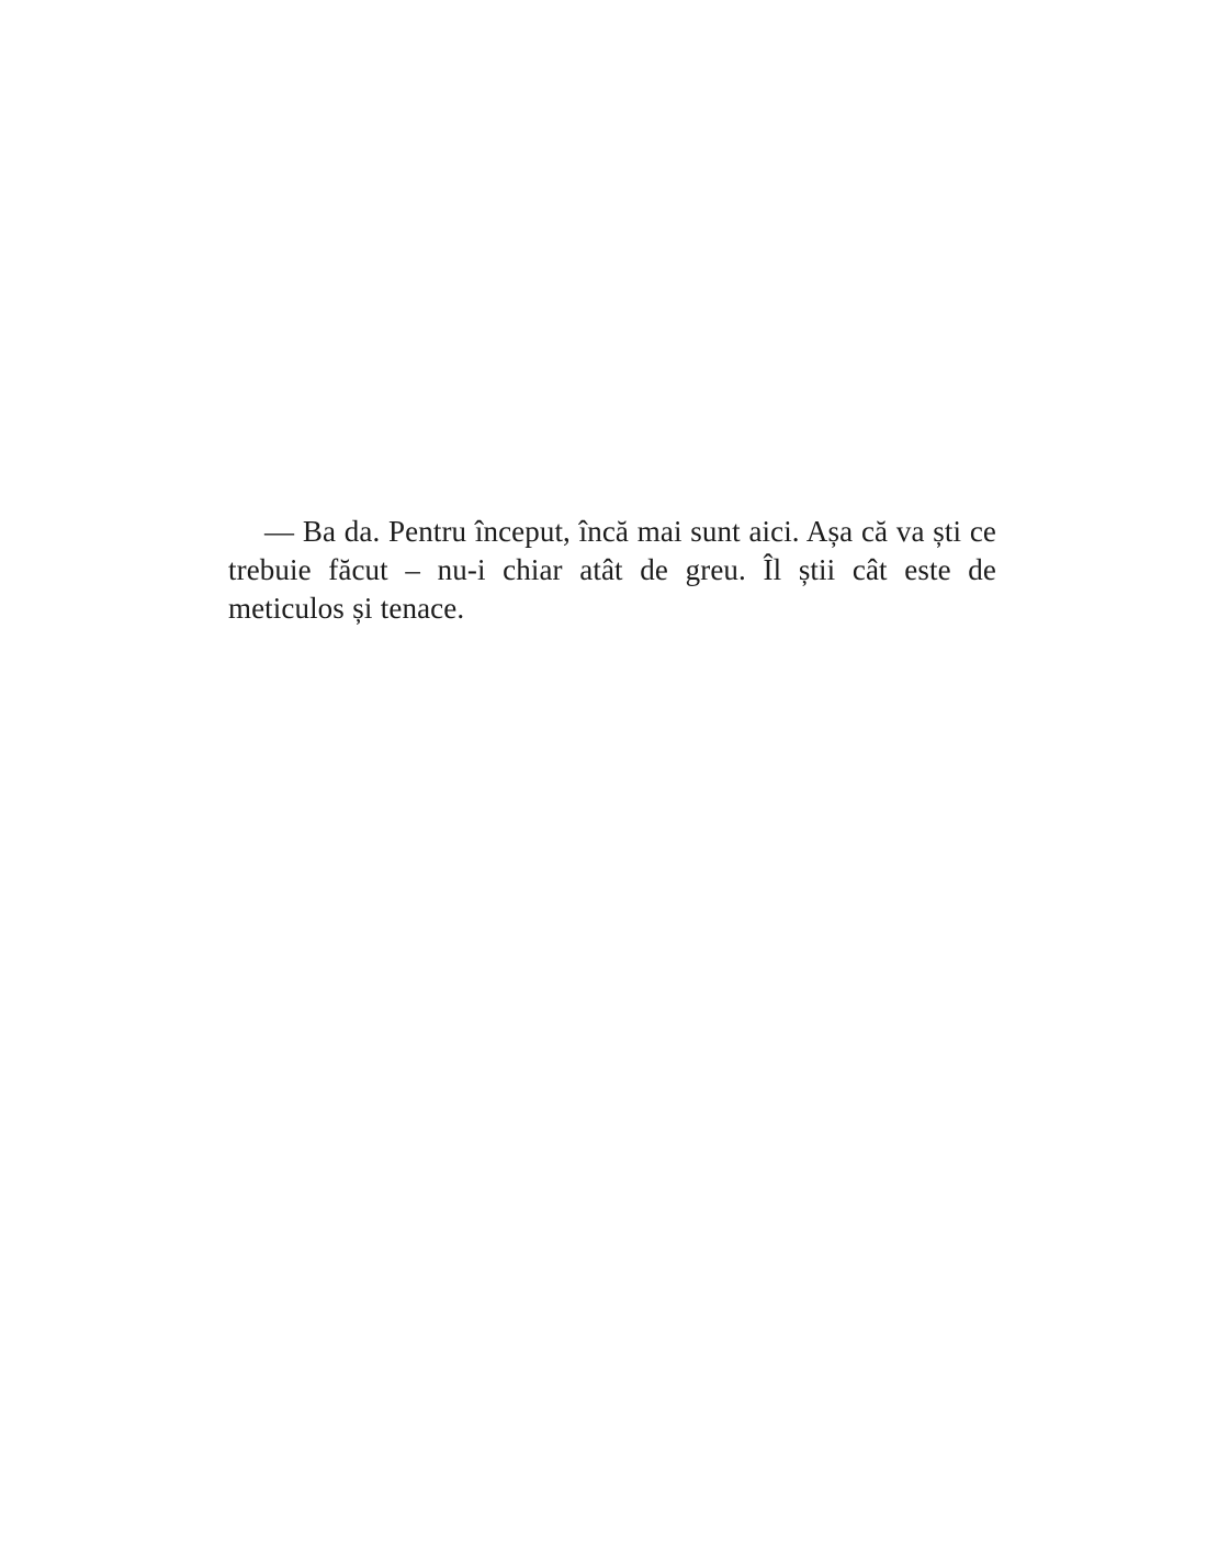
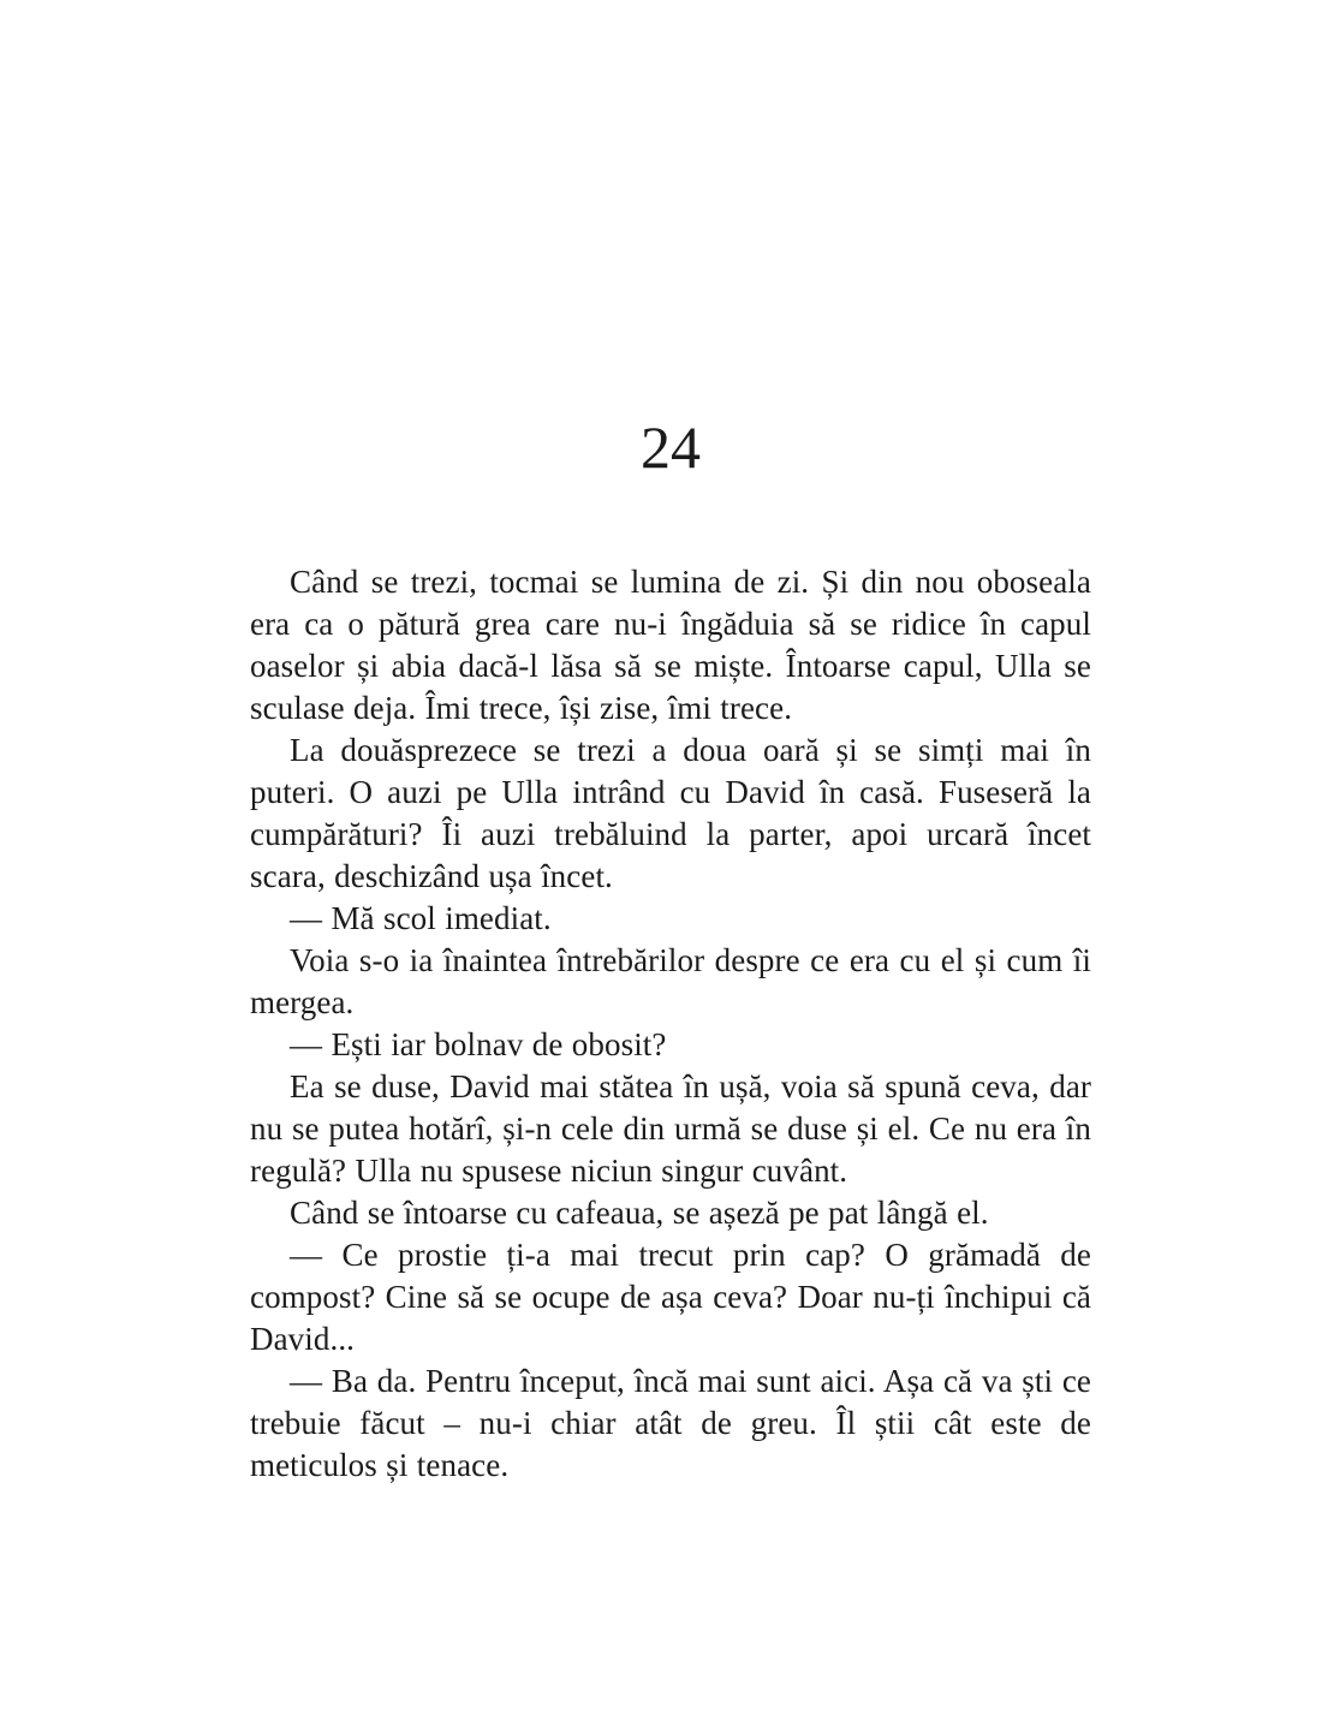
+ 24
+ Când se trezi, tocmai se lumina de zi. Și din nou oboseala era ca o pătură grea care nu-i îngăduia să se ridice în capul oaselor și abia dacă-l lăsa să se miște. Întoarse capul, Ulla se sculase deja. Îmi trece, își zise, îmi trece.
+ La douăsprezece se trezi a doua oară și se simți mai în puteri. O auzi pe Ulla intrând cu David în casă. Fuseseră la cumpărături? Îi auzi trebăluind la parter, apoi urcară încet scara, deschizând ușa încet.
+ — Mă scol imediat.
+ Voia s-o ia înaintea întrebărilor despre ce era cu el și cum îi mergea.
+ — Ești iar bolnav de obosit?
+ Ea se duse, David mai stătea în ușă, voia să spună ceva, dar nu se putea hotărî, și-n cele din urmă se duse și el. Ce nu era în regulă? Ulla nu spusese niciun singur cuvânt.
+ Când se întoarse cu cafeaua, se așeză pe pat lângă el.
+ — Ce prostie ți-a mai trecut prin cap? O grămadă de compost? Cine să se ocupe de așa ceva? Doar nu-ți închipui că David...
  — Ba da. Pentru început, încă mai sunt aici. Așa că va ști ce trebuie făcut – nu-i chiar atât de greu. Îl știi cât este de meticulos și tenace.
